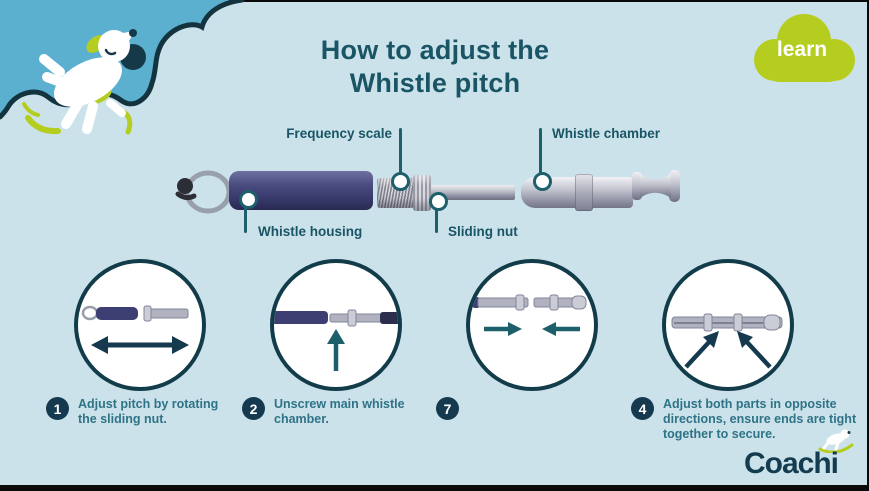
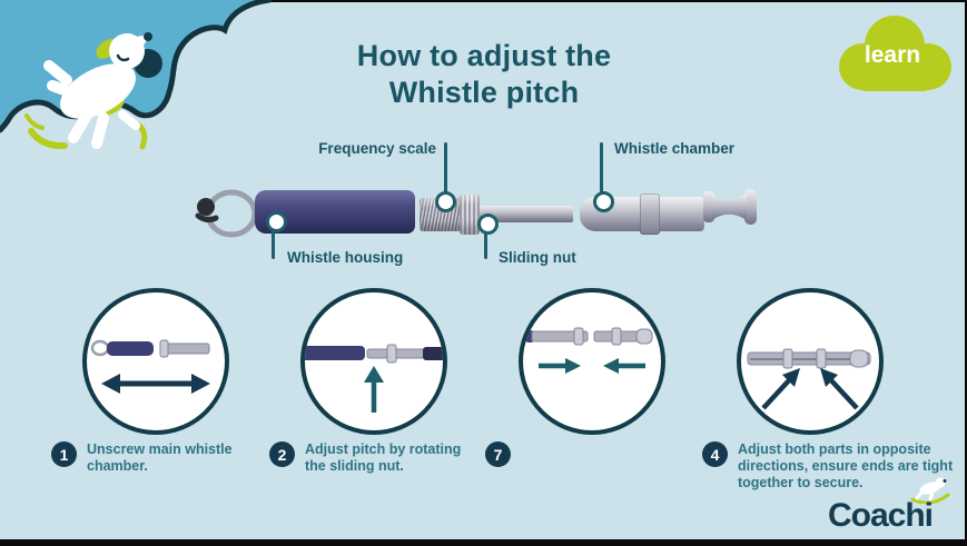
  How to adjust the
  Whistle pitch
  learn
  Frequency scale
  Whistle chamber
  Whistle housing
  Sliding nut
  1
- Adjust pitch by rotating the sliding nut.
+ Unscrew main whistle chamber.
  2
- Unscrew main whistle chamber.
+ Adjust pitch by rotating the sliding nut.
  7
  4
  Adjust both parts in opposite directions, ensure ends are tight together to secure.
  Coachi
